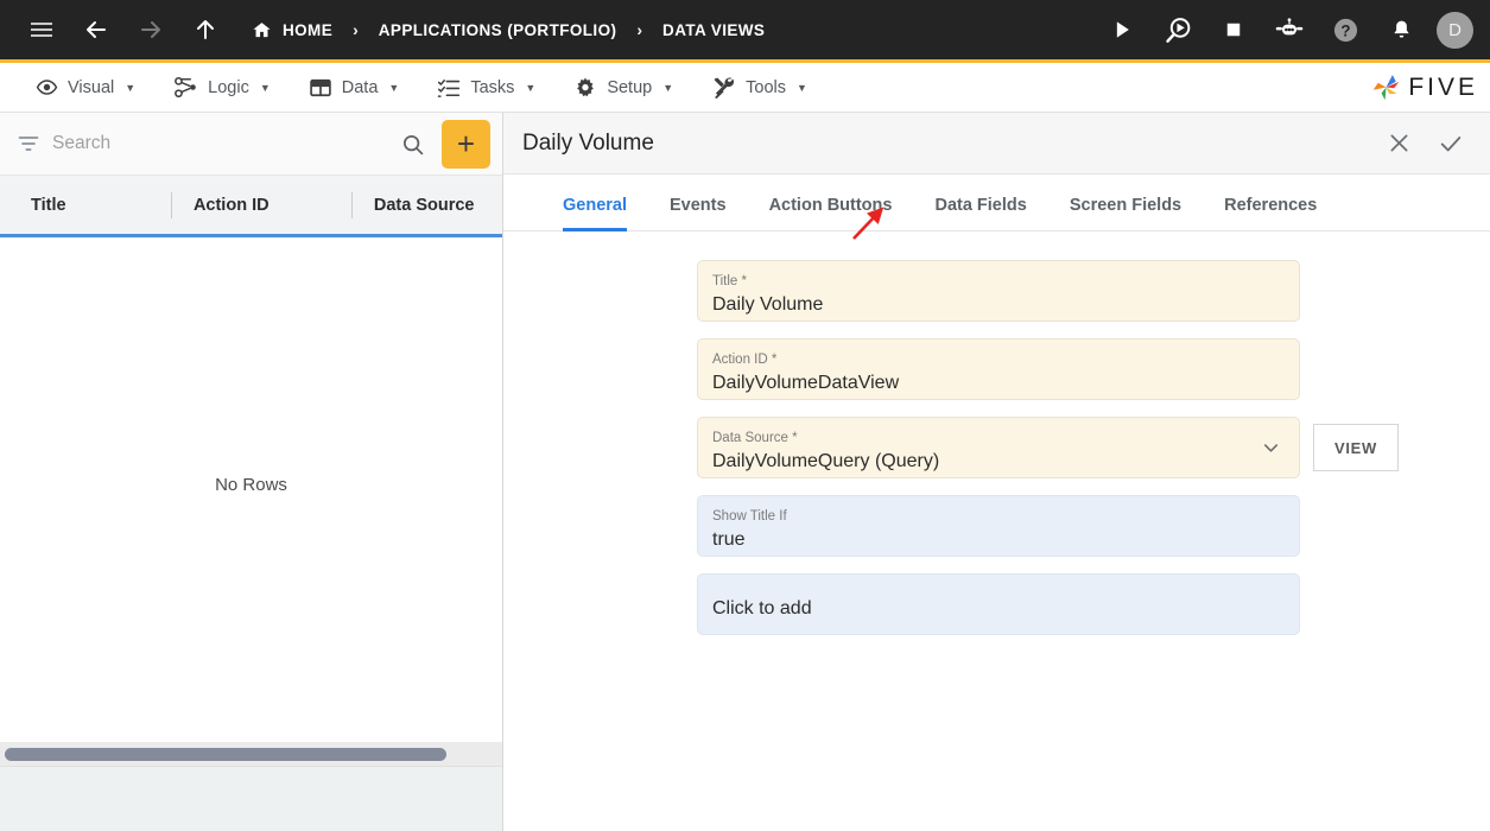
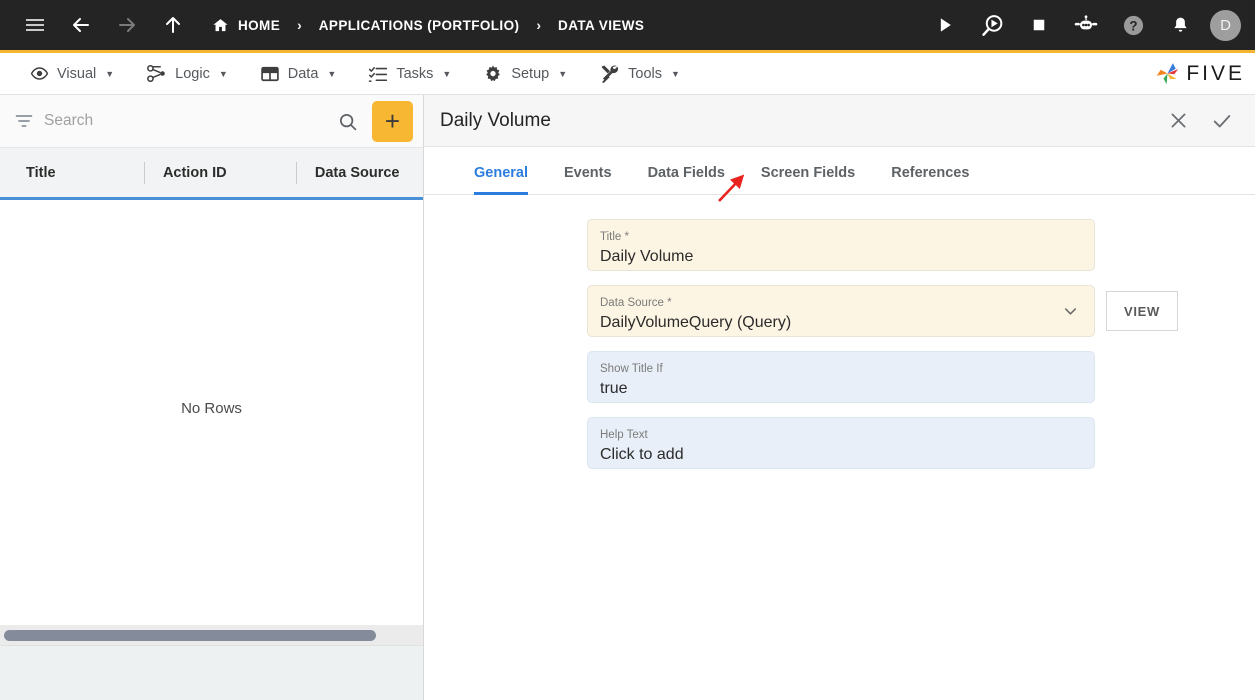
  HOME
  ›
  APPLICATIONS (PORTFOLIO)
  ›
  DATA VIEWS
  ?
  D
  Visual
  ▼
  Logic
  ▼
  Data
  ▼
  Tasks
  ▼
  Setup
  ▼
  Tools
  ▼
  FIVE
  Search
  +
  Title
  Action ID
  Data Source
  No Rows
  Daily Volume
  General
  Events
- Action Buttons
  Data Fields
  Screen Fields
  References
  Title *
  Daily Volume
- Action ID *
- DailyVolumeDataView
  Data Source *
  DailyVolumeQuery (Query)
  VIEW
  Show Title If
  true
+ Help Text
  Click to add
